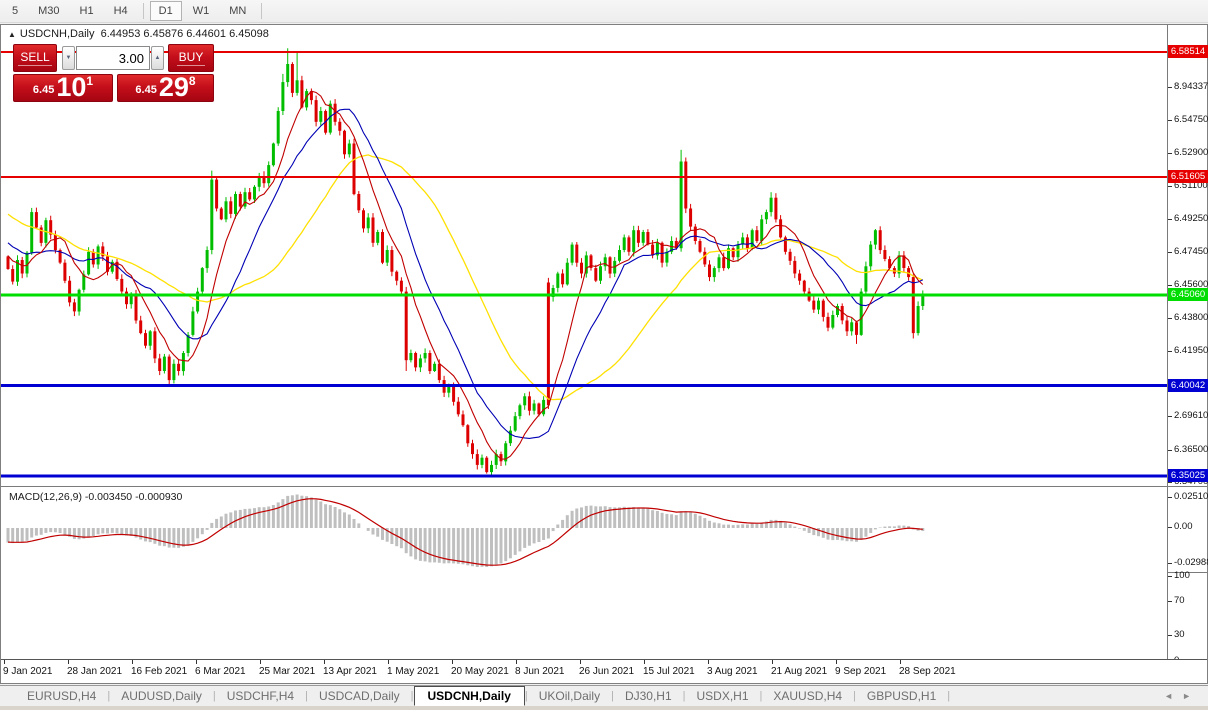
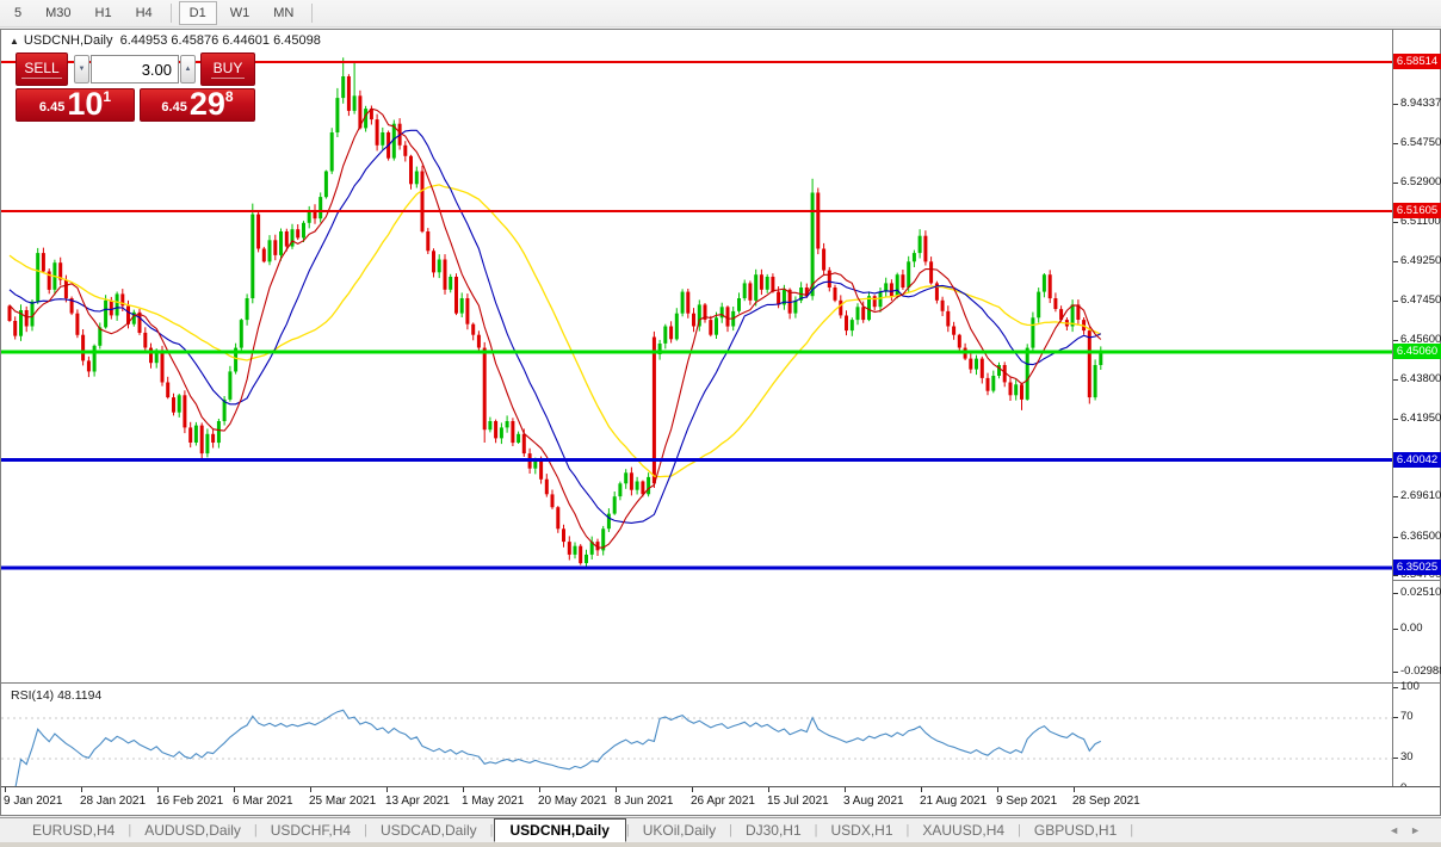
  5
  M30
  H1
  H4
  D1
  W1
  MN
  ▲ USDCNH,Daily 6.44953 6.45876 6.44601 6.45098
  SELL
  3.00
  BUY
  6.45
  10
  1
  6.45
  29
  8
  8.94337
  6.54750
  6.52900
  6.51100
  6.49250
  6.47450
  6.45600
  6.43800
  6.41950
  2.69610
  6.36500
  6.58514
  6.51605
  6.45060
  6.40042
  6.35025
- MACD(12,26,9) -0.003450 -0.000930
  0.02510
  0.00
  -0.0298
+ RSI(14) 48.1194
  100
  70
  30
  9 Jan 2021
  28 Jan 2021
  16 Feb 2021
  6 Mar 2021
  25 Mar 2021
  13 Apr 2021
  1 May 2021
  20 May 2021
  8 Jun 2021
- 26 Jun 2021
+ 26 Apr 2021
  15 Jul 2021
  3 Aug 2021
  21 Aug 2021
  9 Sep 2021
  28 Sep 2021
  EURUSD,H4
  |
  AUDUSD,Daily
  |
  USDCHF,H4
  |
  USDCAD,Daily
  |
  USDCNH,Daily
  |
  UKOil,Daily
  |
  DJ30,H1
  |
  USDX,H1
  |
  XAUUSD,H4
  |
  GBPUSD,H1
  |
  ◄►
